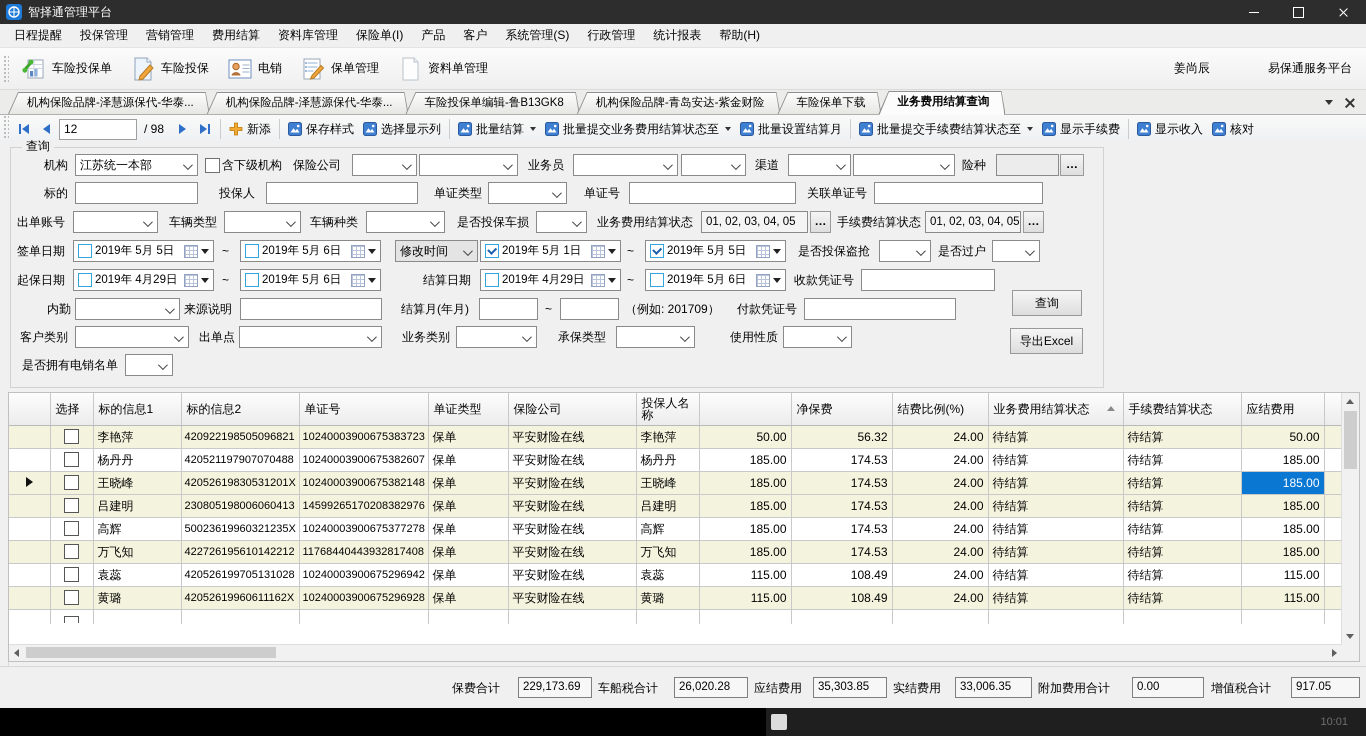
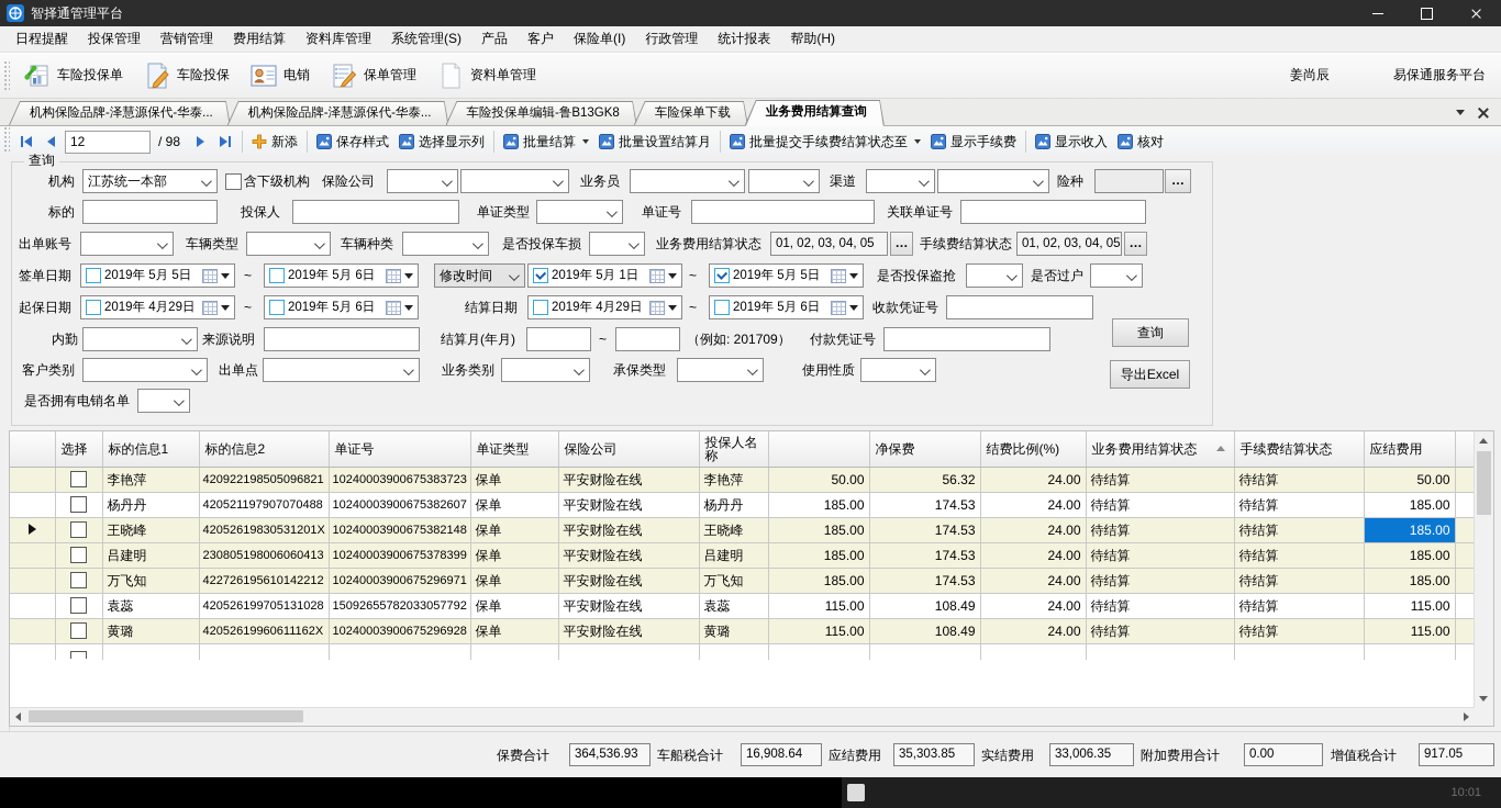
  智择通管理平台
  日程提醒
  投保管理
  营销管理
  费用结算
  资料库管理
- 保险单(I)
+ 系统管理(S)
  产品
  客户
- 系统管理(S)
+ 保险单(I)
  行政管理
  统计报表
  帮助(H)
  车险投保单
  车险投保
  电销
  保单管理
  资料单管理
  姜尚辰
  易保通服务平台
  机构保险品牌-泽慧源保代-华泰...
  机构保险品牌-泽慧源保代-华泰...
  车险投保单编辑-鲁B13GK8
- 机构保险品牌-青岛安达-紫金财险
  车险保单下载
  业务费用结算查询
  12
  / 98
  新添
  保存样式
  选择显示列
  批量结算
- 批量提交业务费用结算状态至
  批量设置结算月
  批量提交手续费结算状态至
  显示手续费
  显示收入
  核对
  查询
  机构
  江苏统一本部
  含下级机构
  保险公司
  业务员
  渠道
  险种
  …
  标的
  投保人
  单证类型
  单证号
  关联单证号
  出单账号
  车辆类型
  车辆种类
  是否投保车损
  业务费用结算状态
  01, 02, 03, 04, 05
  …
  手续费结算状态
  01, 02, 03, 04, 05
  …
  签单日期
  2019年 5月 5日
  ~
  2019年 5月 6日
  修改时间
  2019年 5月 1日
  ~
  2019年 5月 5日
  是否投保盗抢
  是否过户
  起保日期
  2019年 4月29日
  ~
  2019年 5月 6日
  结算日期
  2019年 4月29日
  ~
  2019年 5月 6日
  收款凭证号
  内勤
  来源说明
  结算月(年月)
  ~
  （例如: 201709）
  付款凭证号
  客户类别
  出单点
  业务类别
  承保类型
  使用性质
  是否拥有电销名单
  查询
  导出Excel
  	选择	标的信息1	标的信息2	单证号	单证类型	保险公司	投保人名称		净保费	结费比例(%)	业务费用结算状态	手续费结算状态	应结费用
  		李艳萍	420922198505096821	10240003900675383723	保单	平安财险在线	李艳萍	50.00	56.32	24.00	待结算	待结算	50.00
  		杨丹丹	420521197907070488	10240003900675382607	保单	平安财险在线	杨丹丹	185.00	174.53	24.00	待结算	待结算	185.00
  		王晓峰	42052619830531201X	10240003900675382148	保单	平安财险在线	王晓峰	185.00	174.53	24.00	待结算	待结算	185.00
- 		吕建明	230805198006060413	14599265170208382976	保单	平安财险在线	吕建明	185.00	174.53	24.00	待结算	待结算	185.00
+ 		吕建明	230805198006060413	10240003900675378399	保单	平安财险在线	吕建明	185.00	174.53	24.00	待结算	待结算	185.00
- 		高辉	50023619960321235X	10240003900675377278	保单	平安财险在线	高辉	185.00	174.53	24.00	待结算	待结算	185.00
- 		万飞知	422726195610142212	11768440443932817408	保单	平安财险在线	万飞知	185.00	174.53	24.00	待结算	待结算	185.00
+ 		万飞知	422726195610142212	10240003900675296971	保单	平安财险在线	万飞知	185.00	174.53	24.00	待结算	待结算	185.00
- 		袁蕊	420526199705131028	10240003900675296942	保单	平安财险在线	袁蕊	115.00	108.49	24.00	待结算	待结算	115.00
+ 		袁蕊	420526199705131028	15092655782033057792	保单	平安财险在线	袁蕊	115.00	108.49	24.00	待结算	待结算	115.00
  		黄璐	42052619960611162X	10240003900675296928	保单	平安财险在线	黄璐	115.00	108.49	24.00	待结算	待结算	115.00
  保费合计
- 229,173.69
+ 364,536.93
  车船税合计
- 26,020.28
+ 16,908.64
  应结费用
  35,303.85
  实结费用
  33,006.35
  附加费用合计
  0.00
  增值税合计
  917.05
  10:01
